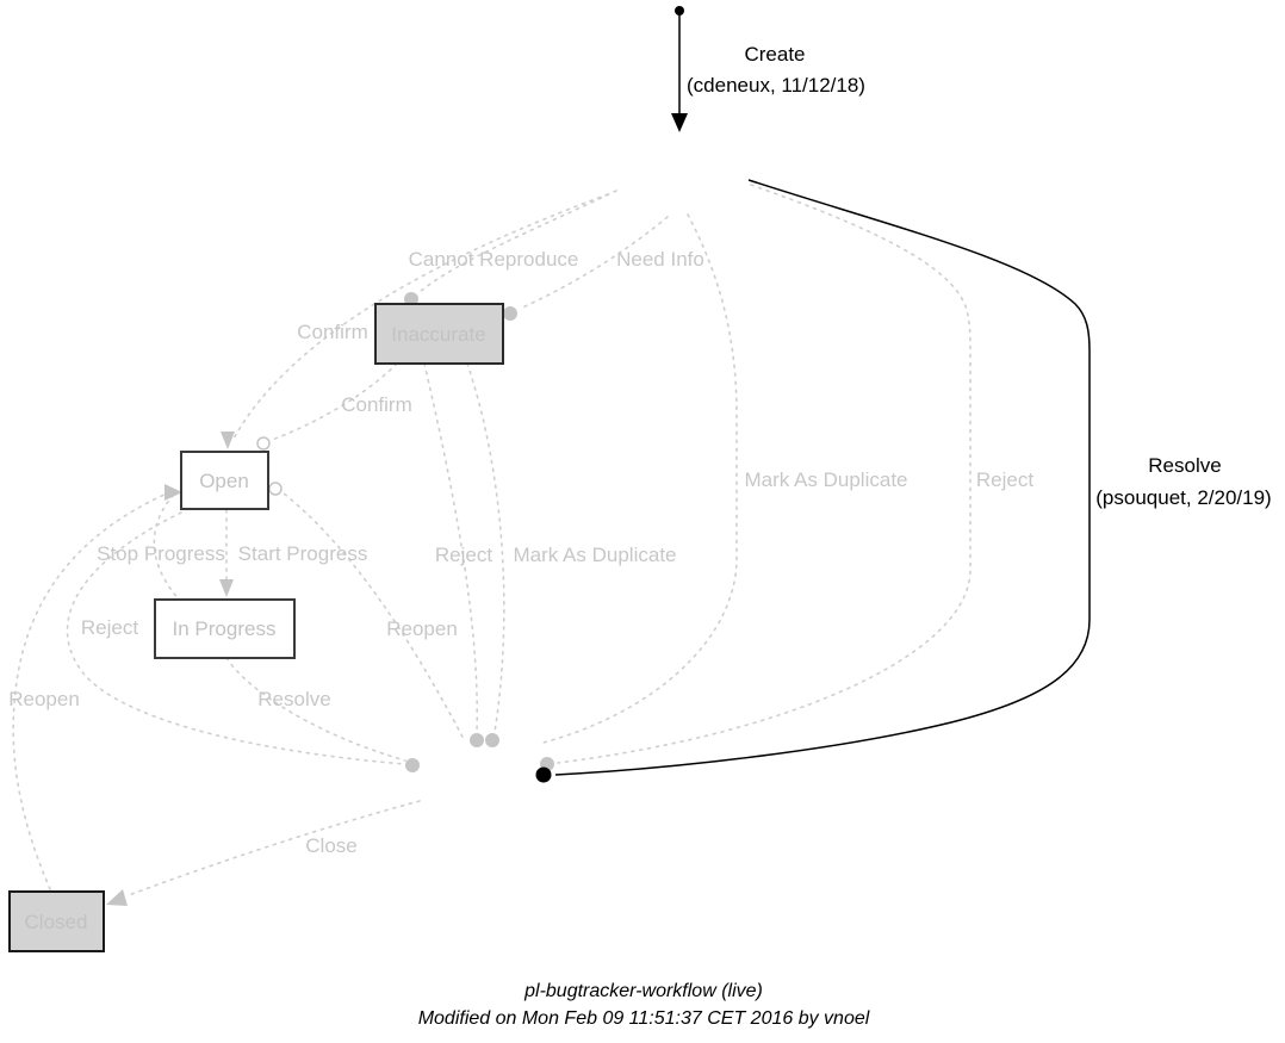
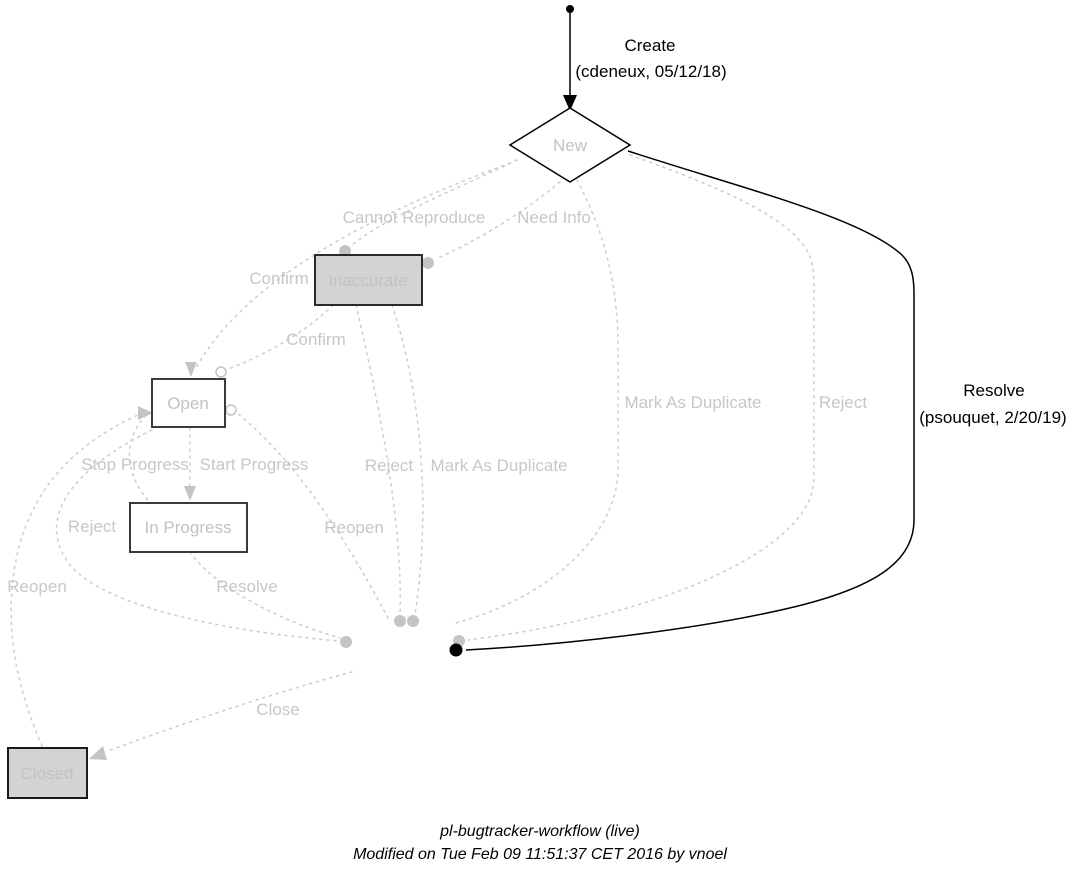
+ New
  Open
  In Progress
  Create
- (cdeneux, 11/12/18)
+ (cdeneux, 05/12/18)
  Resolve
  (psouquet, 2/20/19)
  Cannot Reproduce
  Need Info
  Confirm
  Confirm
  Stop Progress
  Start Progress
  Reject
  Reopen
  Reject
  Mark As Duplicate
  Mark As Duplicate
  Reject
  Reopen
  Resolve
  Close
  pl-bugtracker-workflow (live)
- Modified on Mon Feb 09 11:51:37 CET 2016 by vnoel
+ Modified on Tue Feb 09 11:51:37 CET 2016 by vnoel
